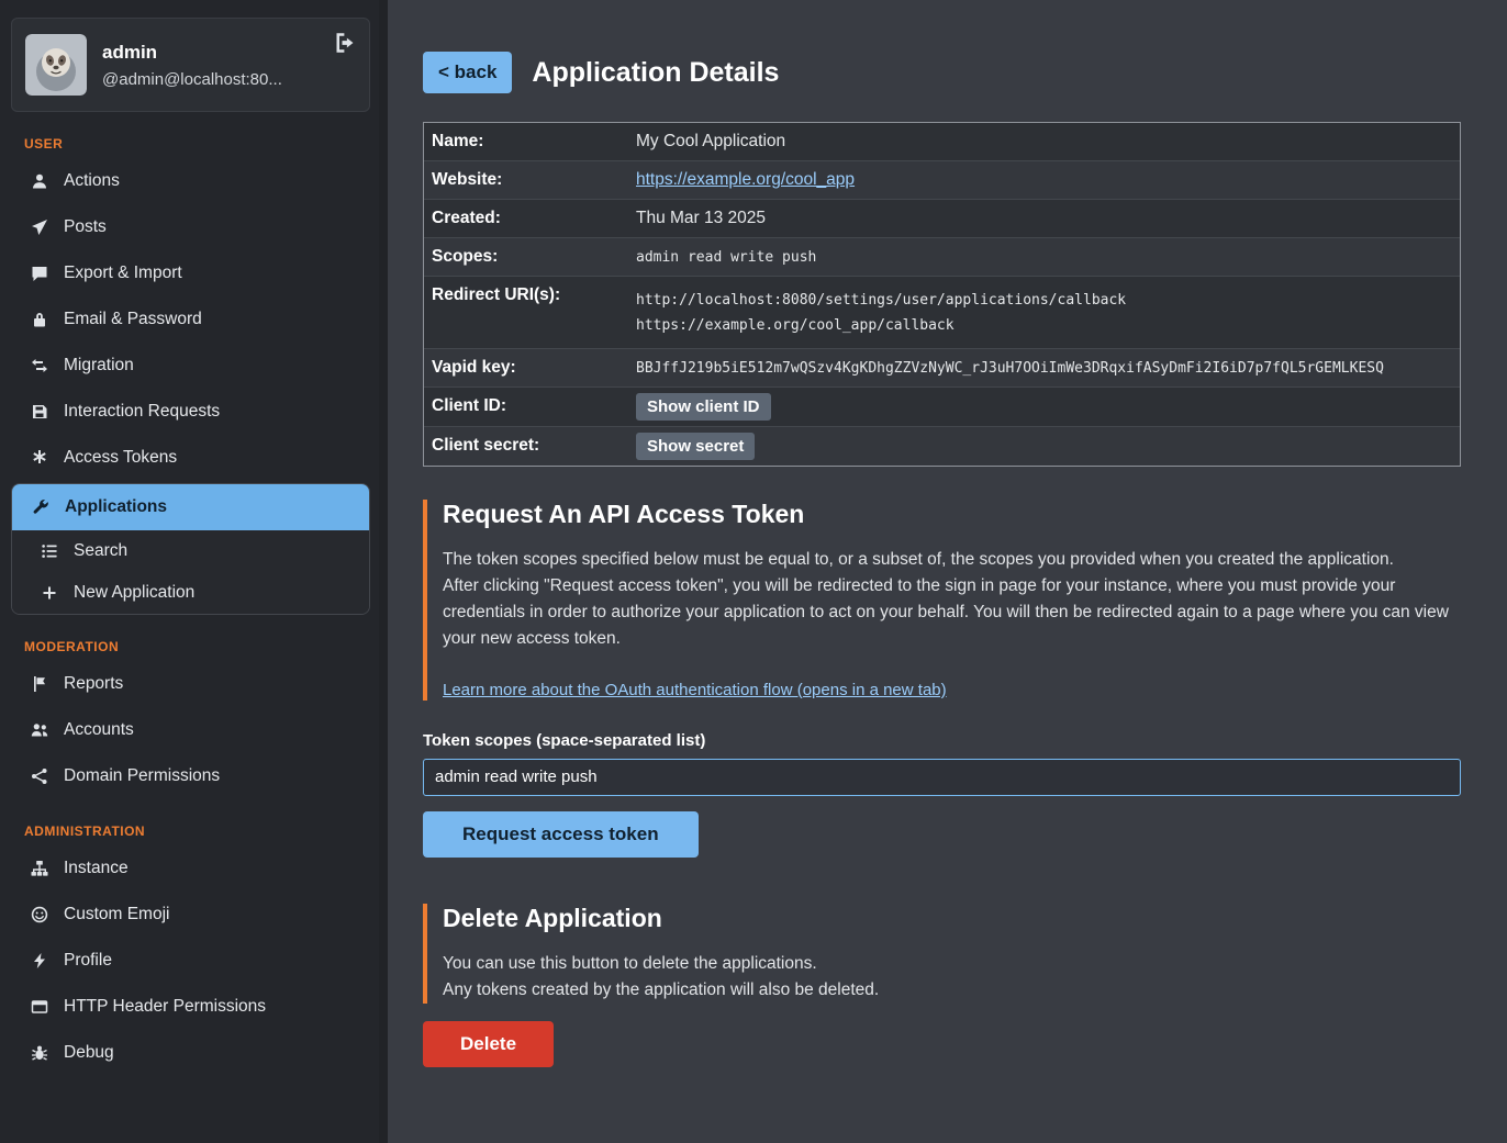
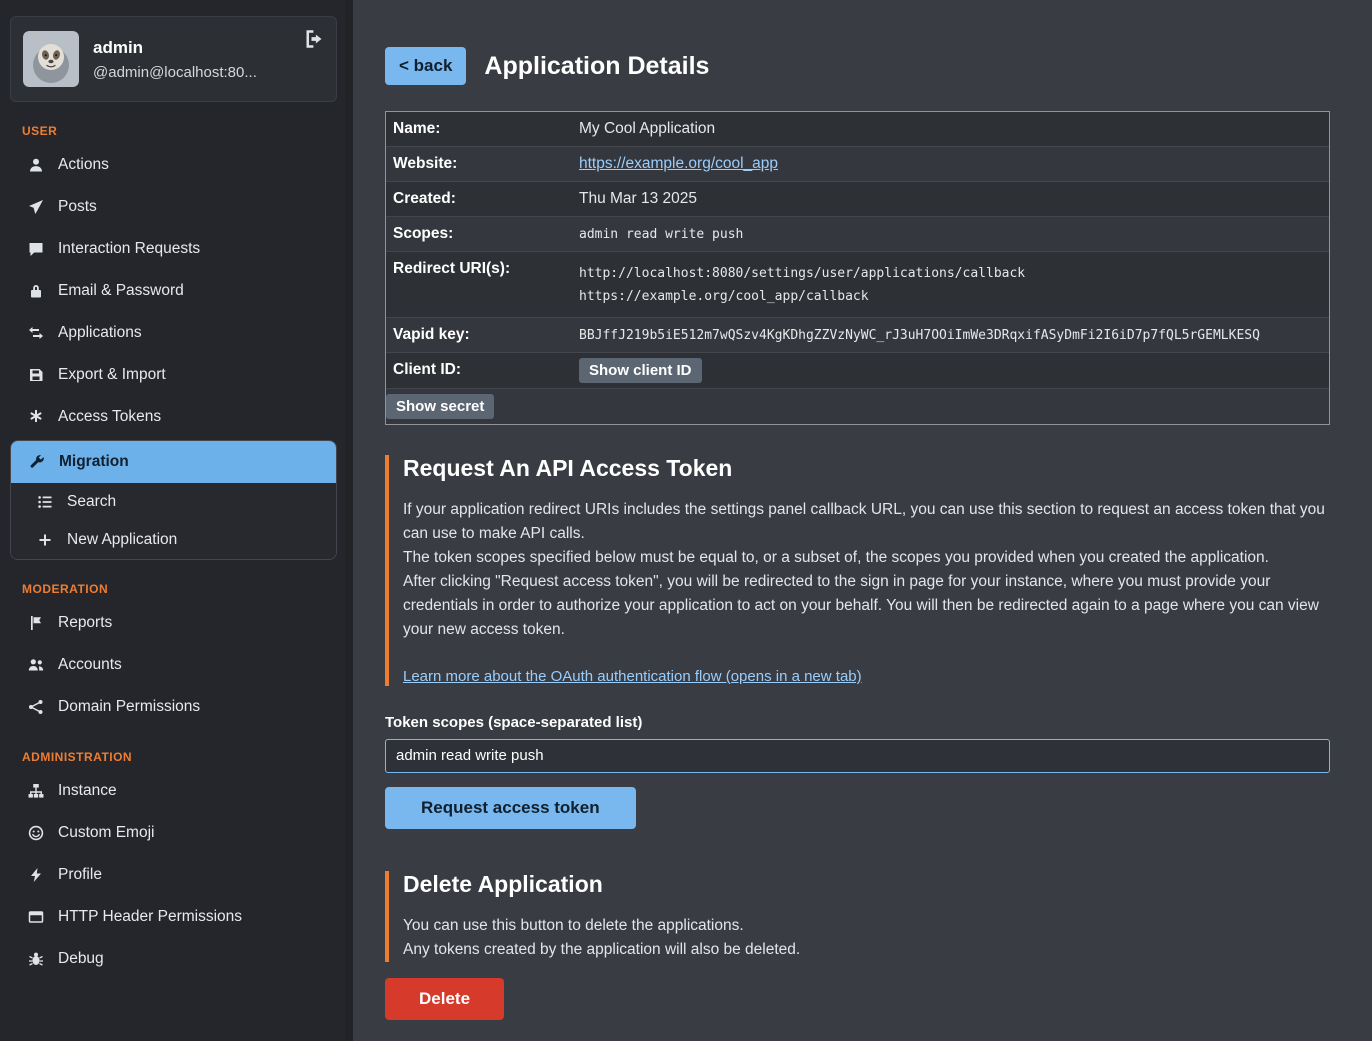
  admin
  @admin@localhost:80...
  USER
  Actions
  Posts
- Export & Import
+ Interaction Requests
  Email & Password
- Migration
+ Applications
- Interaction Requests
+ Export & Import
  Access Tokens
- Applications
+ Migration
  Search
  New Application
  MODERATION
  Reports
  Accounts
  Domain Permissions
  ADMINISTRATION
  Instance
  Custom Emoji
  Profile
  HTTP Header Permissions
  Debug
  < back
  Application Details
  Name:
  My Cool Application
  Website:
  https://example.org/cool_app
  Created:
  Thu Mar 13 2025
  Scopes:
  admin read write push
  Redirect URI(s):
  http://localhost:8080/settings/user/applications/callback
  https://example.org/cool_app/callback
  Vapid key:
  BBJffJ219b5iE512m7wQSzv4KgKDhgZZVzNyWC_rJ3uH7OOiImWe3DRqxifASyDmFi2I6iD7p7fQL5rGEMLKESQ
  Client ID:
  Show client ID
- Client secret:
  Show secret
  Request An API Access Token
+ If your application redirect URIs includes the settings panel callback URL, you can use this section to request an access token that you can use to make API calls.
  The token scopes specified below must be equal to, or a subset of, the scopes you provided when you created the application.
  After clicking "Request access token", you will be redirected to the sign in page for your instance, where you must provide your credentials in order to authorize your application to act on your behalf. You will then be redirected again to a page where you can view your new access token.
  Learn more about the OAuth authentication flow (opens in a new tab)
  Token scopes (space-separated list)
  admin read write push
  Request access token
  Delete Application
  You can use this button to delete the applications.
  Any tokens created by the application will also be deleted.
  Delete
